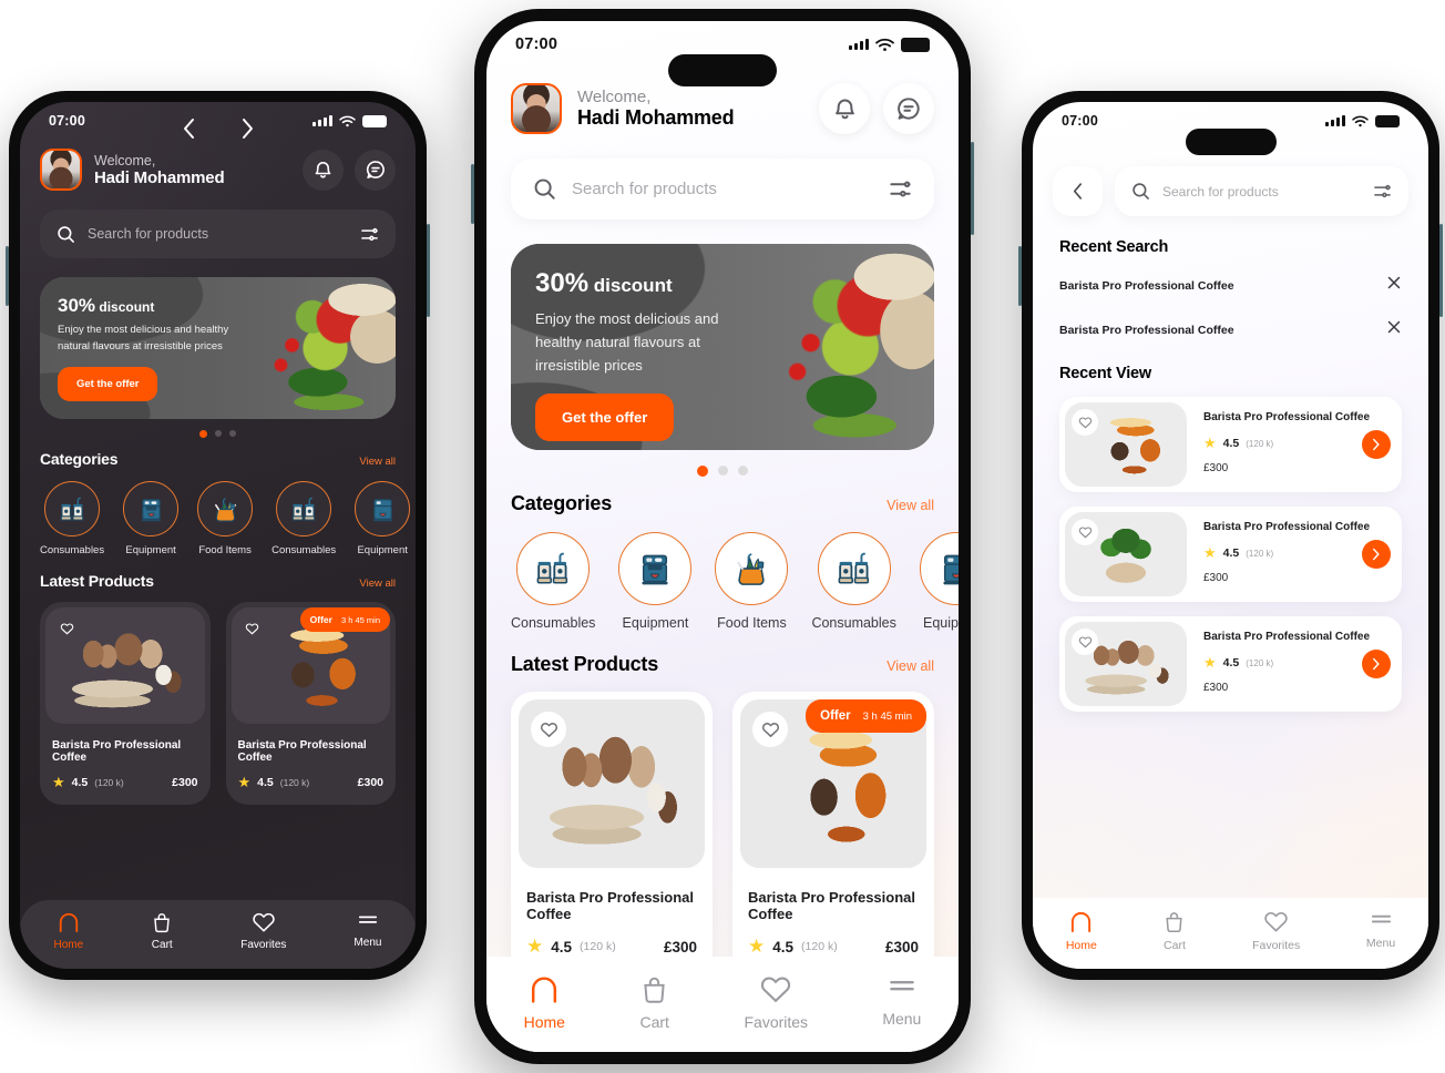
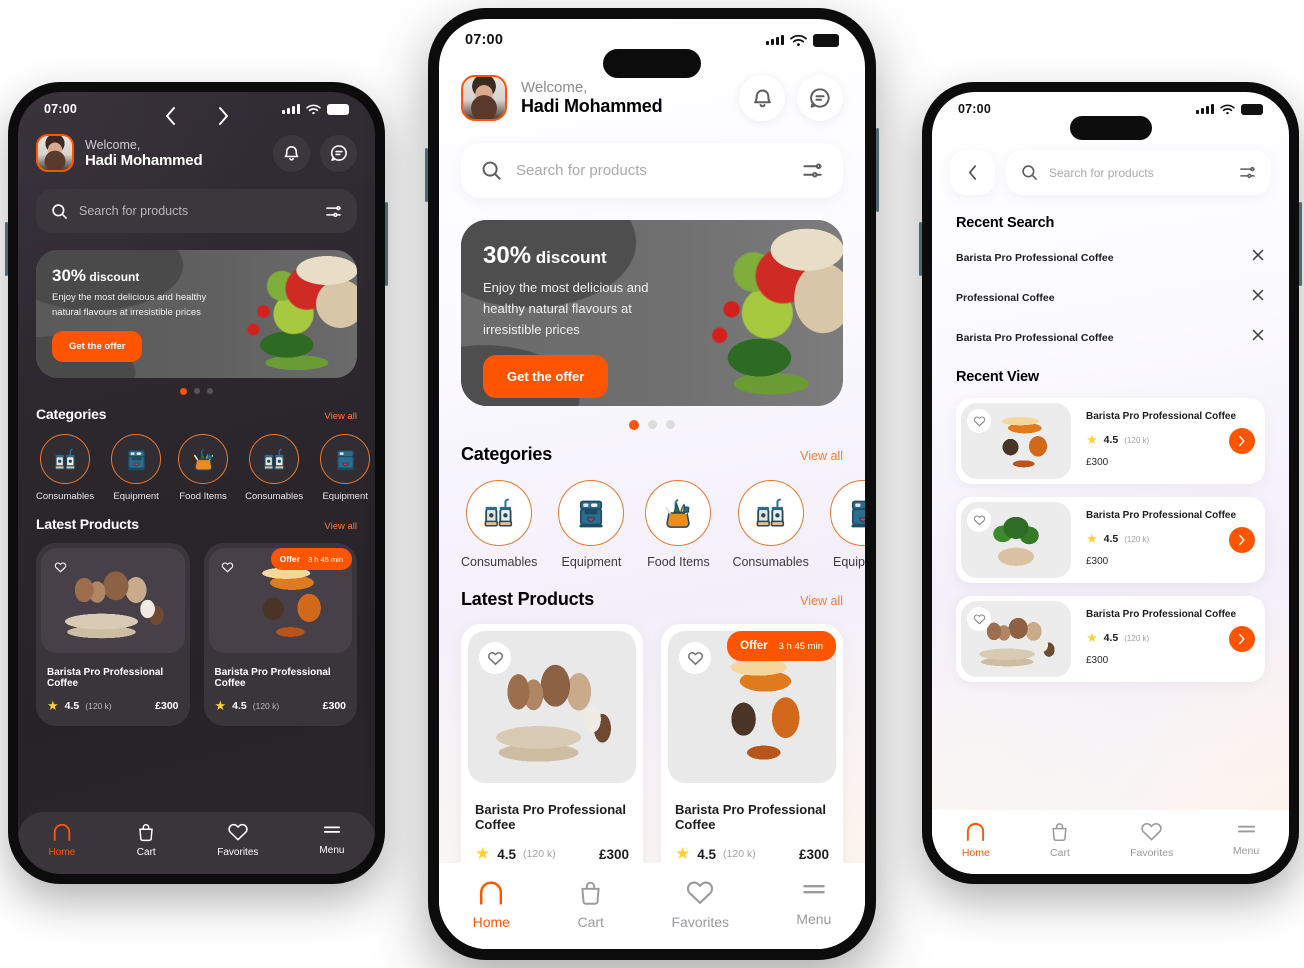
  07:00
  Welcome,
  Hadi Mohammed
  Search for products
  30% discount
  Enjoy the most delicious and healthy natural flavours at irresistible prices
  Get the offer
  Categories
  View all
  Consumables
  Equipment
  Food Items
  Consumables
  Equipment
  Latest Products
  View all
  Barista Pro Professional Coffee
  ★
  4.5
  (120 k)
  £300
  Offer
  3 h 45 min
  Barista Pro Professional Coffee
  ★
  4.5
  (120 k)
  £300
  Home
  Cart
  Favorites
  Menu
  07:00
  Welcome,
  Hadi Mohammed
  Search for products
  30% discount
  Enjoy the most delicious and healthy natural flavours at irresistible prices
  Get the offer
  Categories
  View all
  Consumables
  Equipment
  Food Items
  Consumables
  Latest Products
  View all
  Barista Pro Professional Coffee
  ★
  4.5
  (120 k)
  £300
  Offer
  3 h 45 min
  Barista Pro Professional Coffee
  ★
  4.5
  (120 k)
  £300
  Home
  Cart
  Favorites
  Menu
  07:00
  Search for products
  Recent Search
  Barista Pro Professional Coffee
+ Professional Coffee
  Barista Pro Professional Coffee
  Recent View
  Barista Pro Professional Coffee
  ★
  4.5
  (120 k)
  £300
  Barista Pro Professional Coffee
  ★
  4.5
  (120 k)
  £300
  Barista Pro Professional Coffee
  ★
  4.5
  (120 k)
  £300
  Home
  Cart
  Favorites
  Menu
